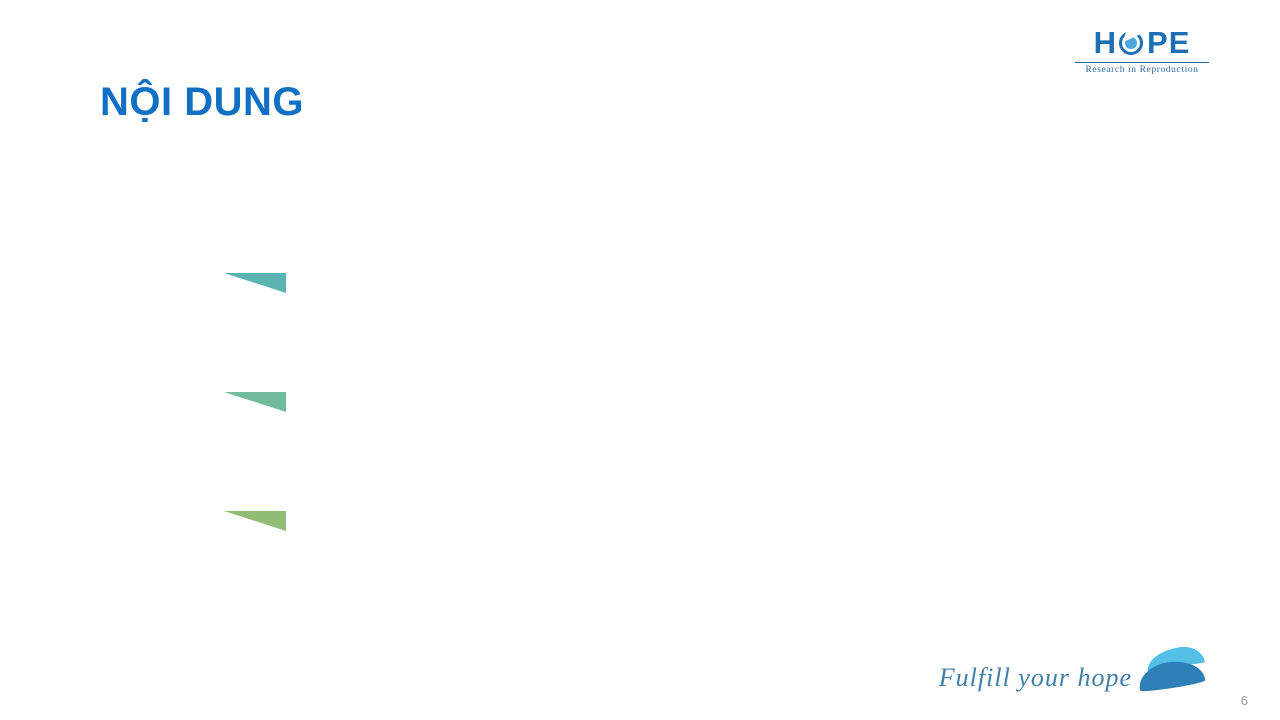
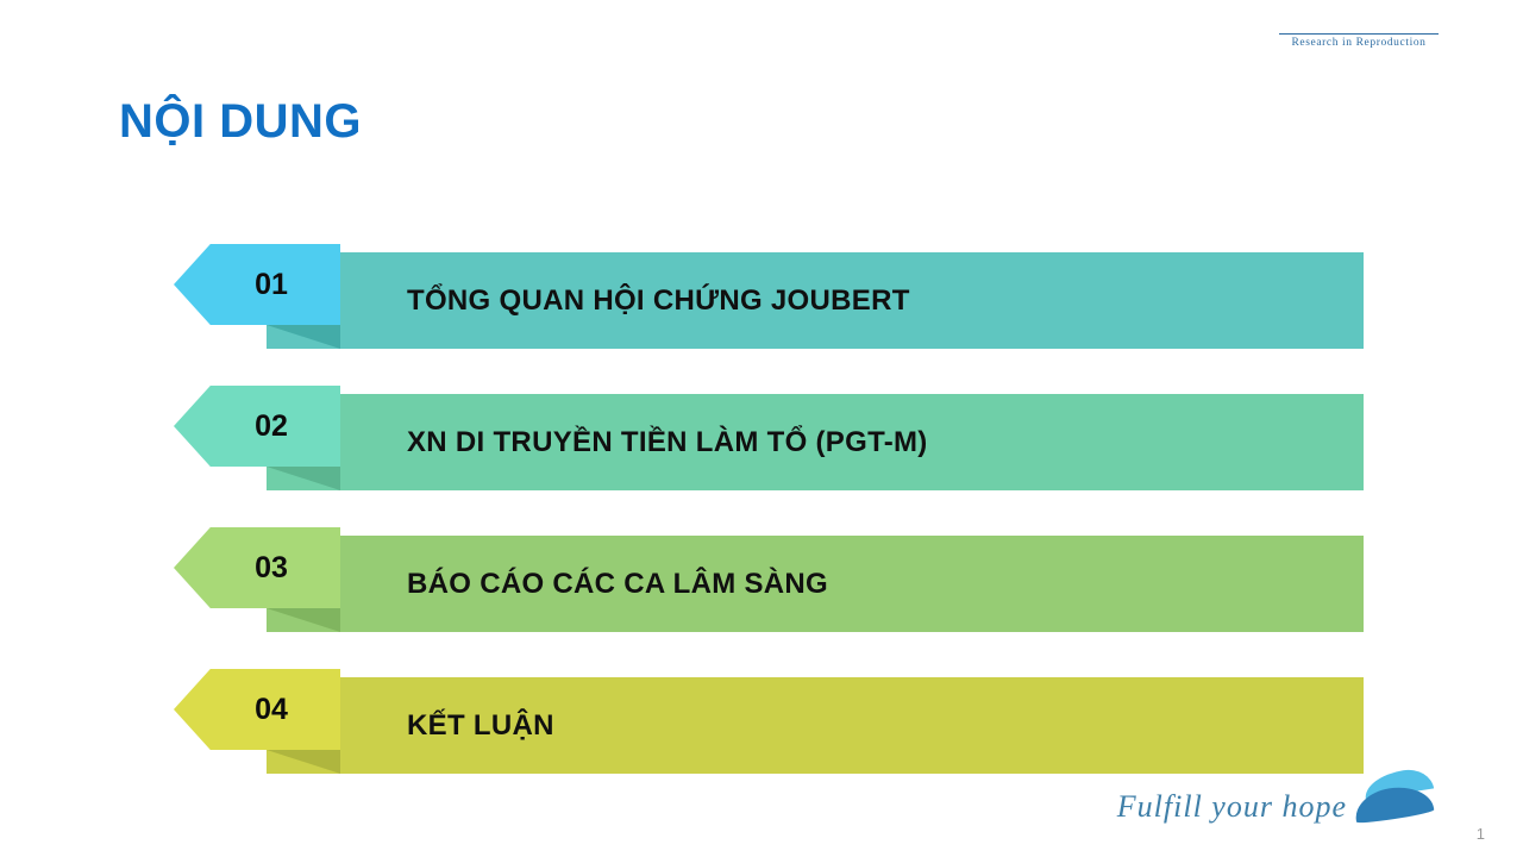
- H
- P
- E
  Research in Reproduction
  NỘI DUNG
+ TỔNG QUAN HỘI CHỨNG JOUBERT
+ 01
+ XN DI TRUYỀN TIỀN LÀM TỔ (PGT-M)
+ 02
+ BÁO CÁO CÁC CA LÂM SÀNG
+ 03
+ KẾT LUẬN
+ 04
  Fulfill your hope
- 6
+ 1
